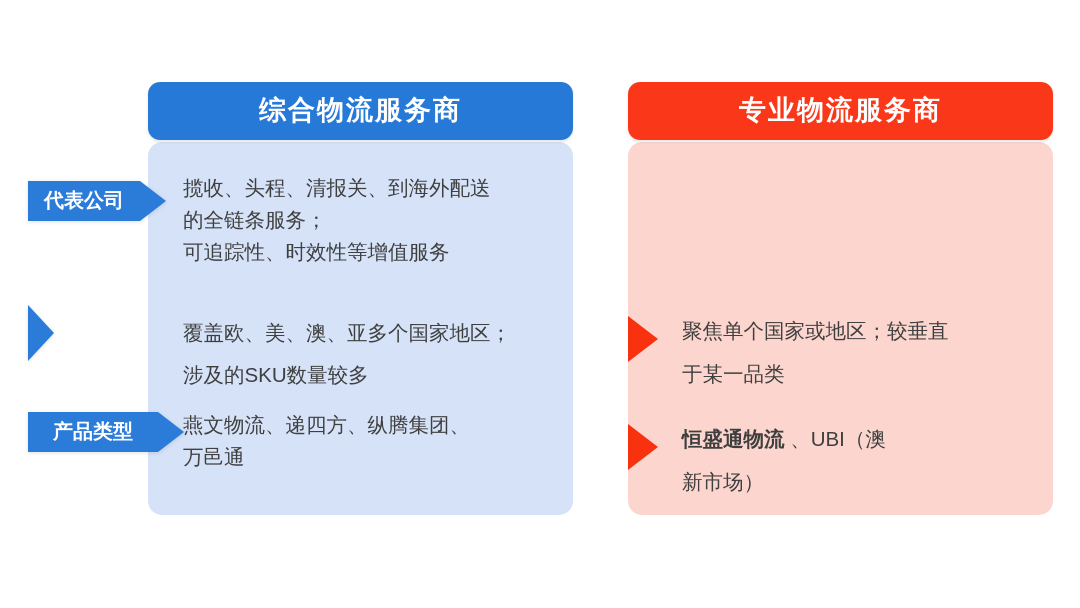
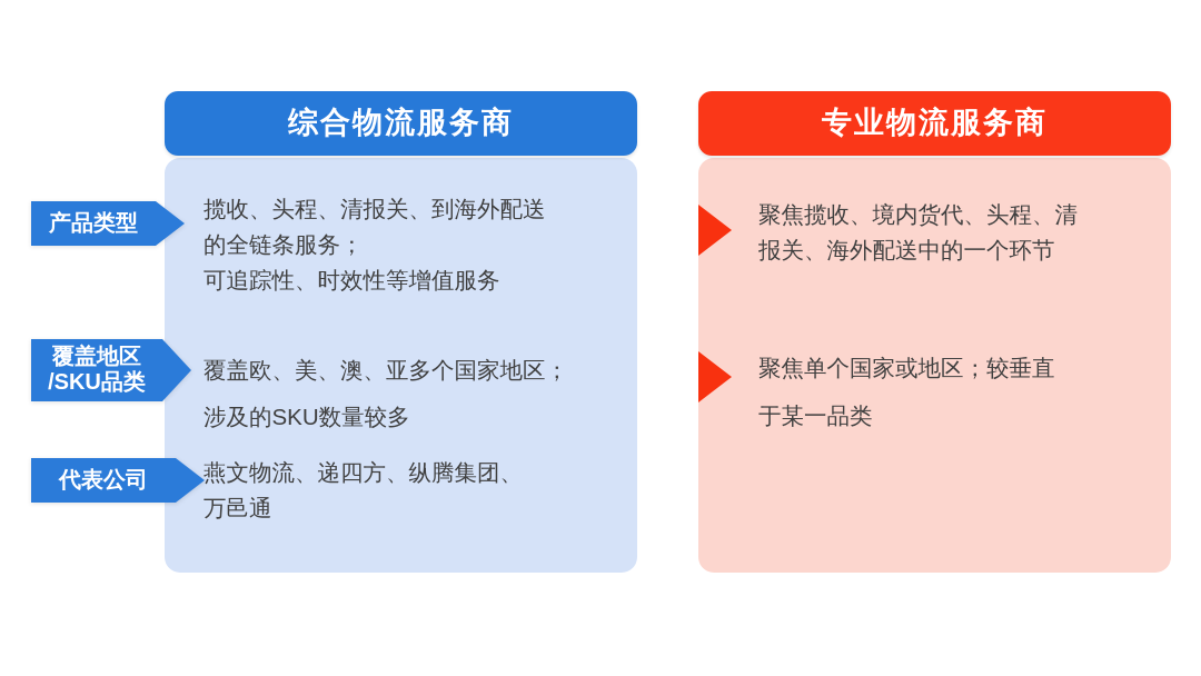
  综合物流服务商
  专业物流服务商
- 代表公司
+ 产品类型
+ 覆盖地区
+ /SKU品类
- 产品类型
+ 代表公司
  揽收、头程、清报关、到海外配送
  的全链条服务；
  可追踪性、时效性等增值服务
  覆盖欧、美、澳、亚多个国家地区；
  涉及的SKU数量较多
  燕文物流、递四方、纵腾集团、
  万邑通
+ 聚焦揽收、境内货代、头程、清
+ 报关、海外配送中的一个环节
  聚焦单个国家或地区；较垂直
  于某一品类
- 恒盛通物流 、UBI（澳
- 新市场）
